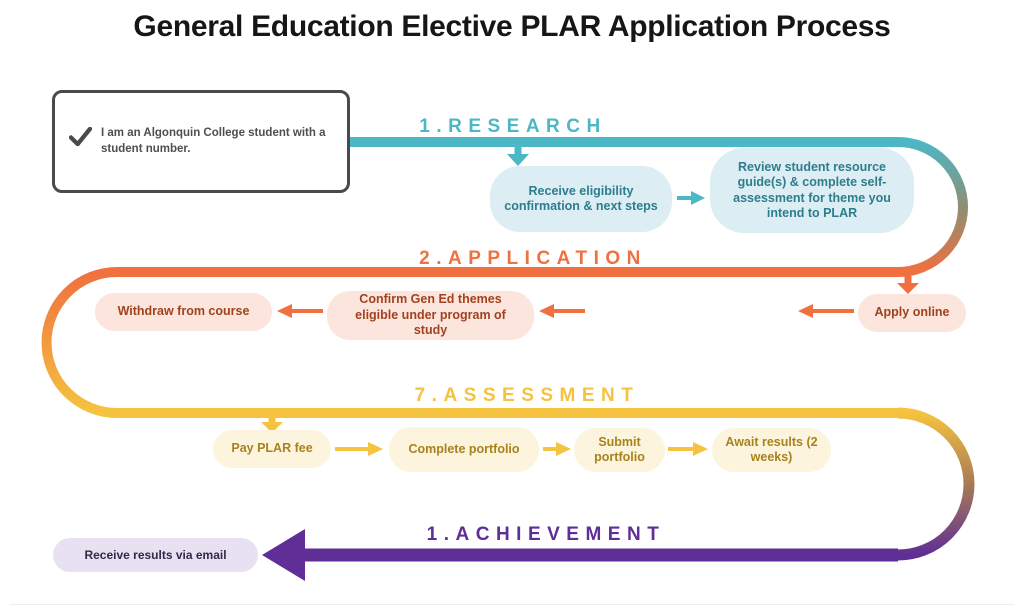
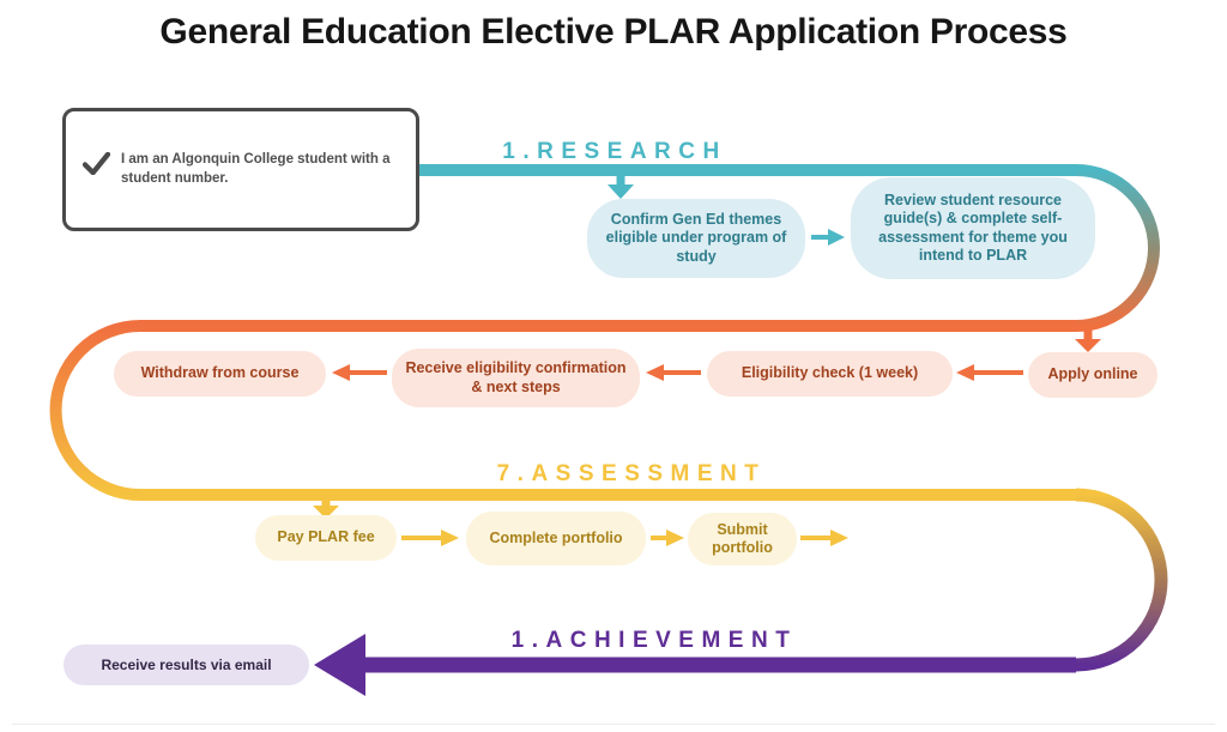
  General Education Elective PLAR Application Process
  I am an Algonquin College student with a student number.
  1.RESEARCH
- 2.APPLICATION
  7.ASSESSMENT
  1.ACHIEVEMENT
- Receive eligibility confirmation & next steps
+ Confirm Gen Ed themes eligible under program of study
  Review student resource guide(s) & complete self-assessment for theme you intend to PLAR
  Apply online
+ Eligibility check (1 week)
- Confirm Gen Ed themes eligible under program of study
+ Receive eligibility confirmation & next steps
  Withdraw from course
  Pay PLAR fee
  Complete portfolio
  Submit portfolio
- Await results (2 weeks)
  Receive results via email
